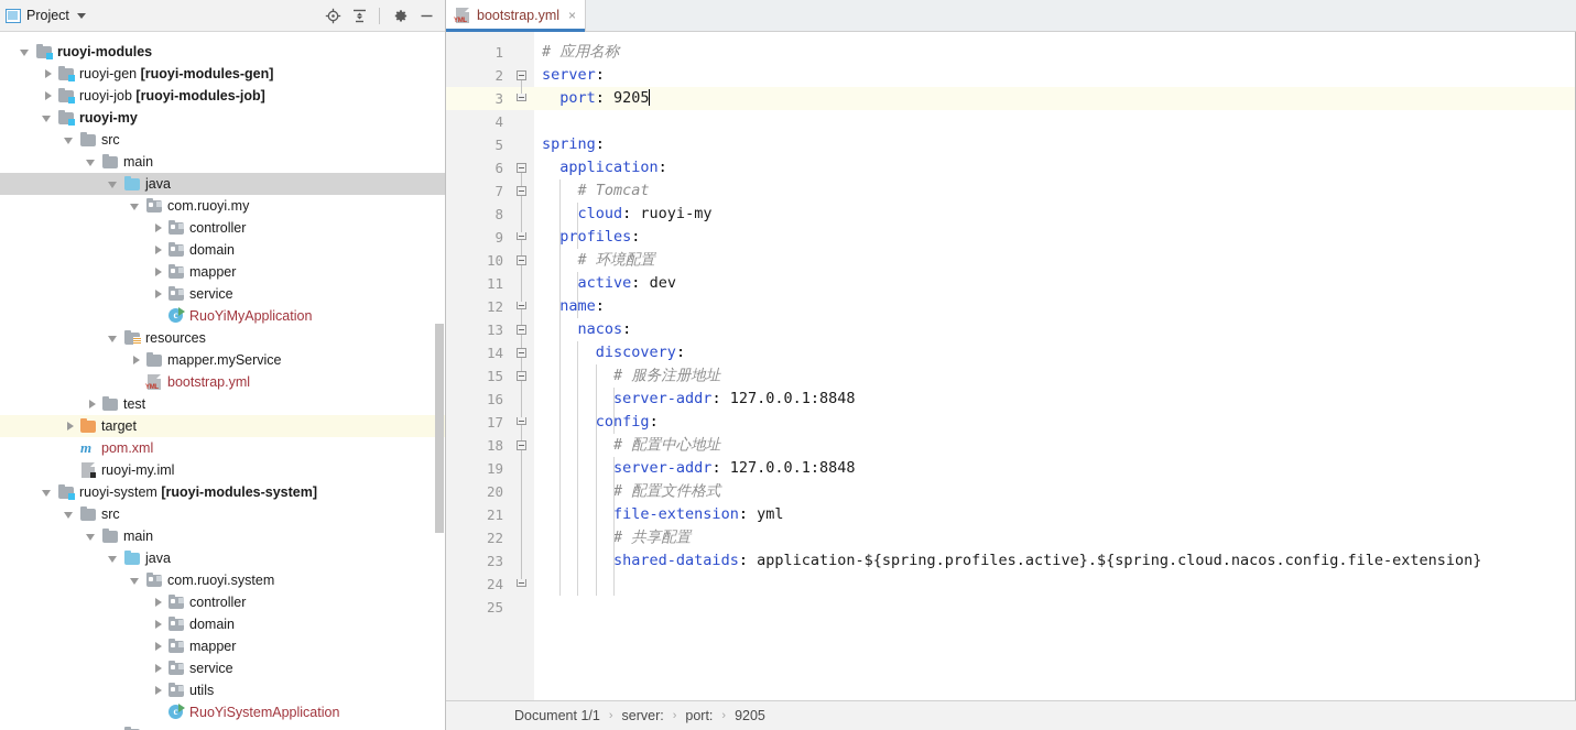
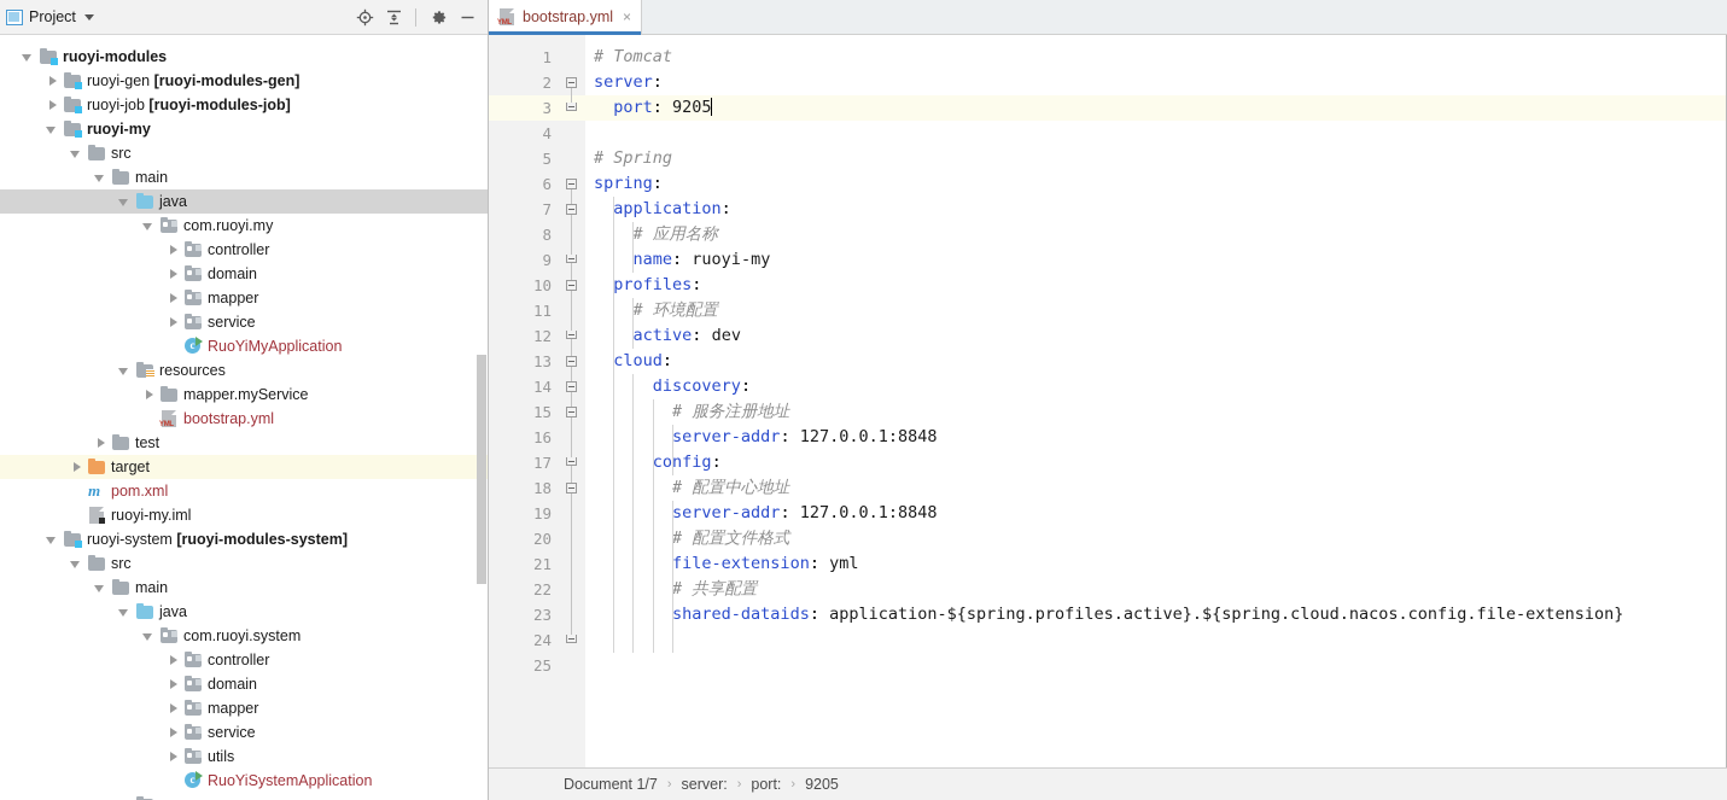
  Project
  ruoyi-modules
  ruoyi-gen [ruoyi-modules-gen]
  ruoyi-job [ruoyi-modules-job]
  ruoyi-my
  src
  main
  java
  com.ruoyi.my
  controller
  domain
  mapper
  service
  c
  RuoYiMyApplication
  resources
  mapper.myService
  bootstrap.yml
  test
  target
  m
  pom.xml
  ruoyi-my.iml
  ruoyi-system [ruoyi-modules-system]
  src
  main
  java
  com.ruoyi.system
  controller
  domain
  mapper
  service
  utils
  c
  RuoYiSystemApplication
  bootstrap.yml
  ×
  1
  2
  3
  4
  5
  6
  7
  8
  9
  10
  11
  12
  13
  14
  15
  16
  17
  18
  19
  20
  21
  22
  23
  24
  25
- # 应用名称
+ # Tomcat
  server:
  port: 9205
+ # Spring
  spring:
  application:
- # Tomcat
+ # 应用名称
- cloud: ruoyi-my
+ name: ruoyi-my
  profiles:
  # 环境配置
  active: dev
- name:
+ cloud:
- nacos:
  discovery:
  # 服务注册地址
  server-addr: 127.0.0.1:8848
  config:
  # 配置中心地址
  server-addr: 127.0.0.1:8848
  # 配置文件格式
  file-extension: yml
  # 共享配置
  shared-dataids: application-${spring.profiles.active}.${spring.cloud.nacos.config.file-extension}
- Document 1/1
+ Document 1/7
  ›
  server:
  ›
  port:
  ›
  9205
